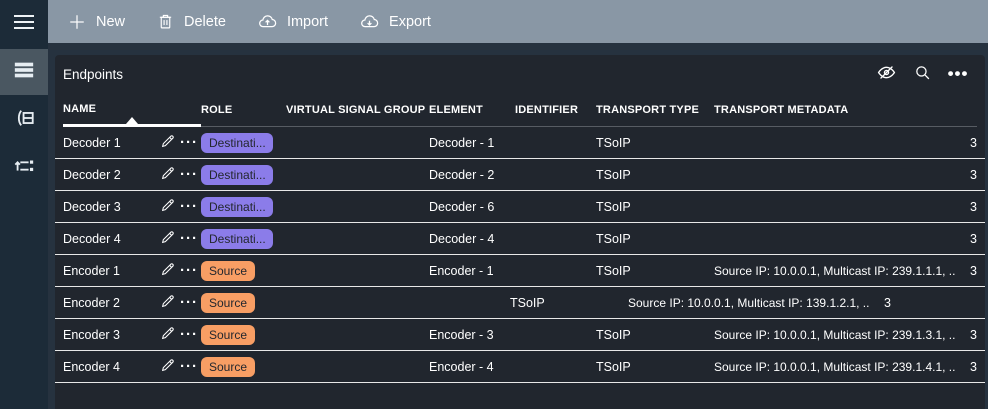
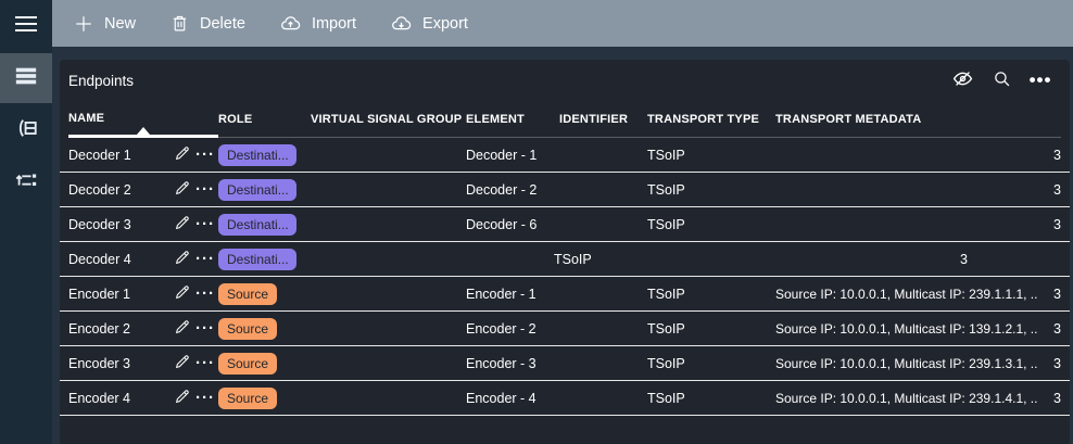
  New
  Delete
  Import
  Export
  Endpoints
  •••
  NAME
  ROLE
  VIRTUAL SIGNAL GROUP
  ELEMENT
  IDENTIFIER
  TRANSPORT TYPE
  TRANSPORT METADATA
  Decoder 1
  ···
  Destinati...
  Decoder - 1
  TSoIP
  3
  Decoder 2
  ···
  Destinati...
  Decoder - 2
  TSoIP
  3
  Decoder 3
  ···
  Destinati...
  Decoder - 6
  TSoIP
  3
  Decoder 4
  ···
  Destinati...
- Decoder - 4
  TSoIP
  3
  Encoder 1
  ···
  Source
  Encoder - 1
  TSoIP
  Source IP: 10.0.0.1, Multicast IP: 239.1.1.1, ..
  3
  Encoder 2
  ···
  Source
+ Encoder - 2
  TSoIP
  Source IP: 10.0.0.1, Multicast IP: 139.1.2.1, ..
  3
  Encoder 3
  ···
  Source
  Encoder - 3
  TSoIP
  Source IP: 10.0.0.1, Multicast IP: 239.1.3.1, ..
  3
  Encoder 4
  ···
  Source
  Encoder - 4
  TSoIP
  Source IP: 10.0.0.1, Multicast IP: 239.1.4.1, ..
  3
